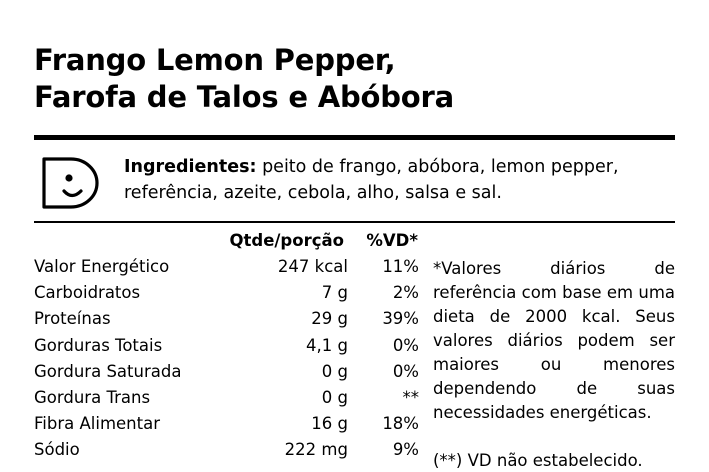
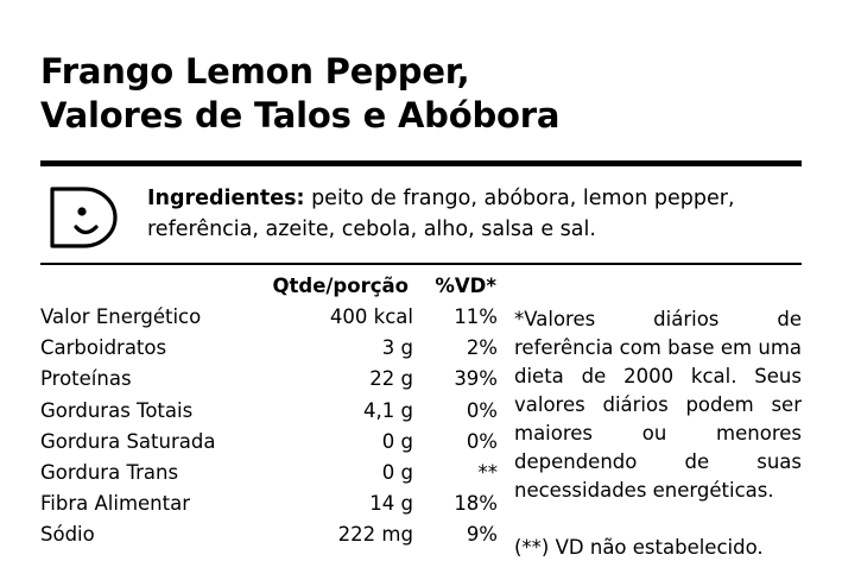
  Frango Lemon Pepper,
- Farofa de Talos e Abóbora
+ Valores de Talos e Abóbora
  Ingredientes: peito de frango, abóbora, lemon pepper, referência, azeite, cebola, alho, salsa e sal.
  	Qtde/porção	%VD*
- Valor Energético	247 kcal	11%
+ Valor Energético	400 kcal	11%
- Carboidratos	7 g	2%
+ Carboidratos	3 g	2%
- Proteínas	29 g	39%
+ Proteínas	22 g	39%
  Gorduras Totais	4,1 g	0%
  Gordura Saturada	0 g	0%
  Gordura Trans	0 g	**
- Fibra Alimentar	16 g	18%
+ Fibra Alimentar	14 g	18%
  Sódio	222 mg	9%
  *Valores diários de referência com base em uma dieta de 2000 kcal. Seus valores diários podem ser maiores ou menores dependendo de suas necessidades energéticas.
  (**) VD não estabelecido.
